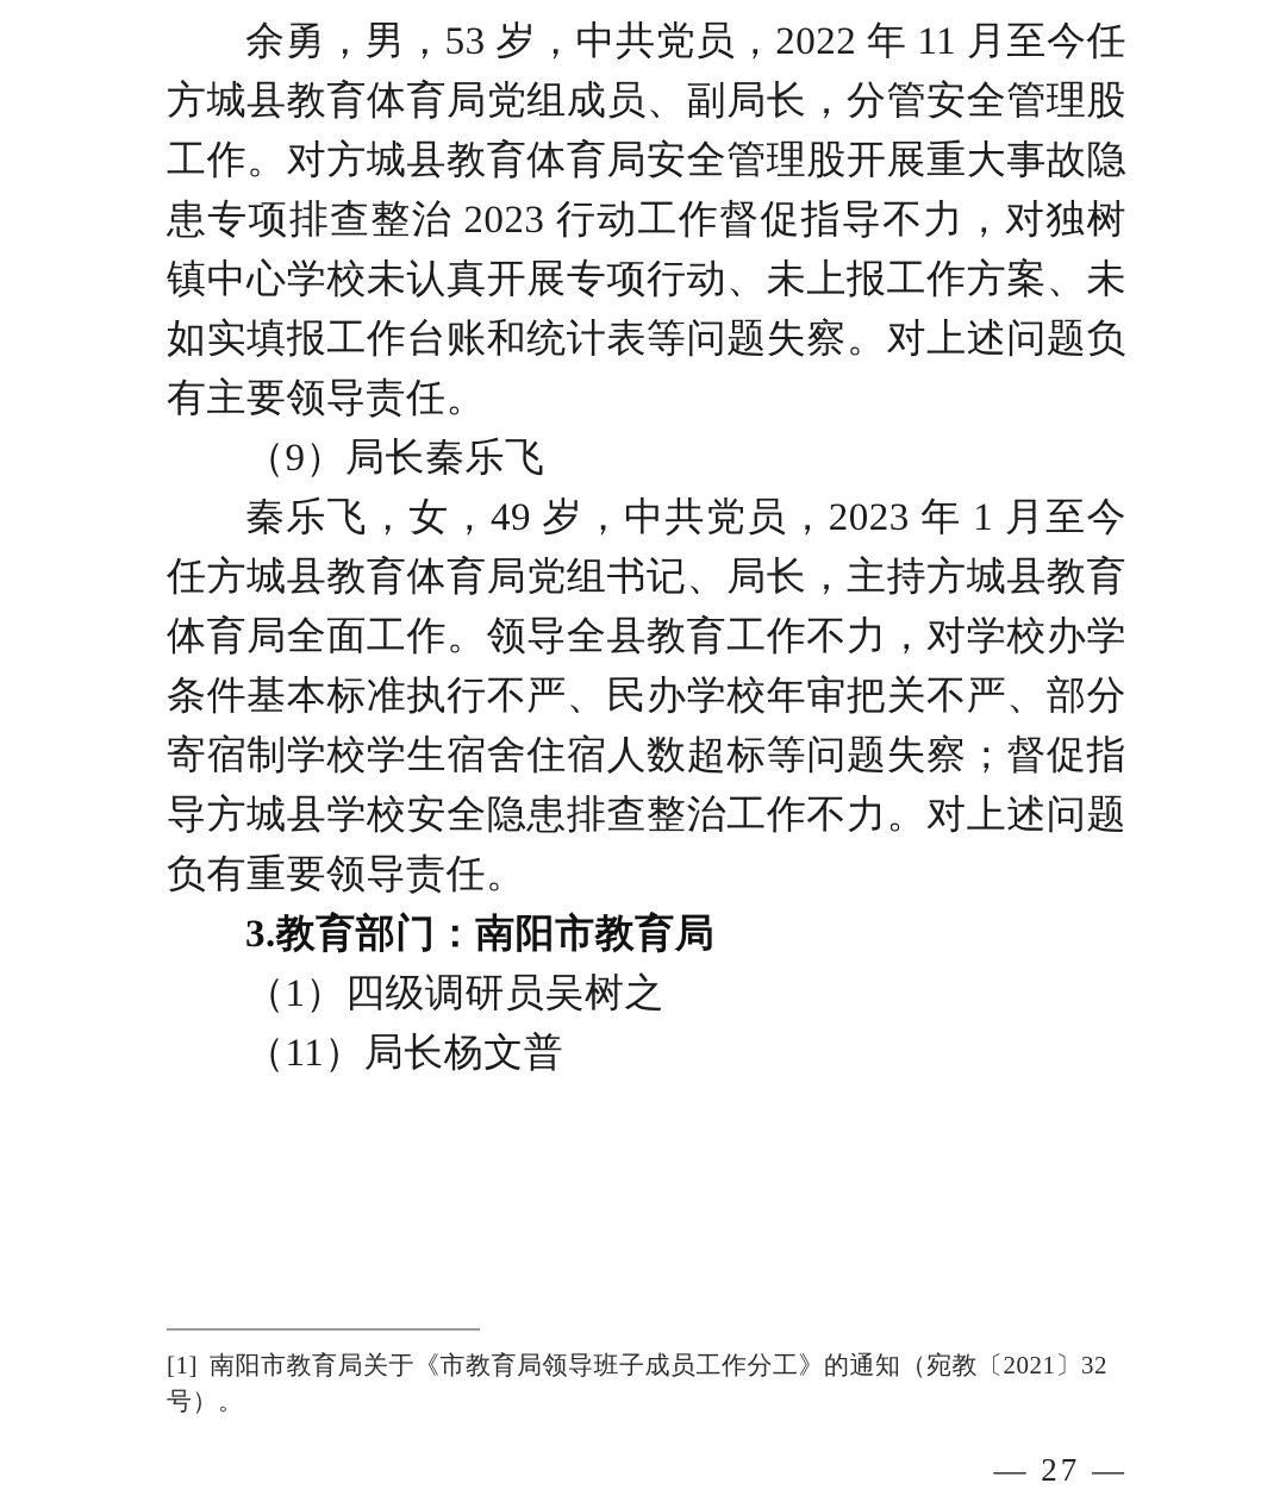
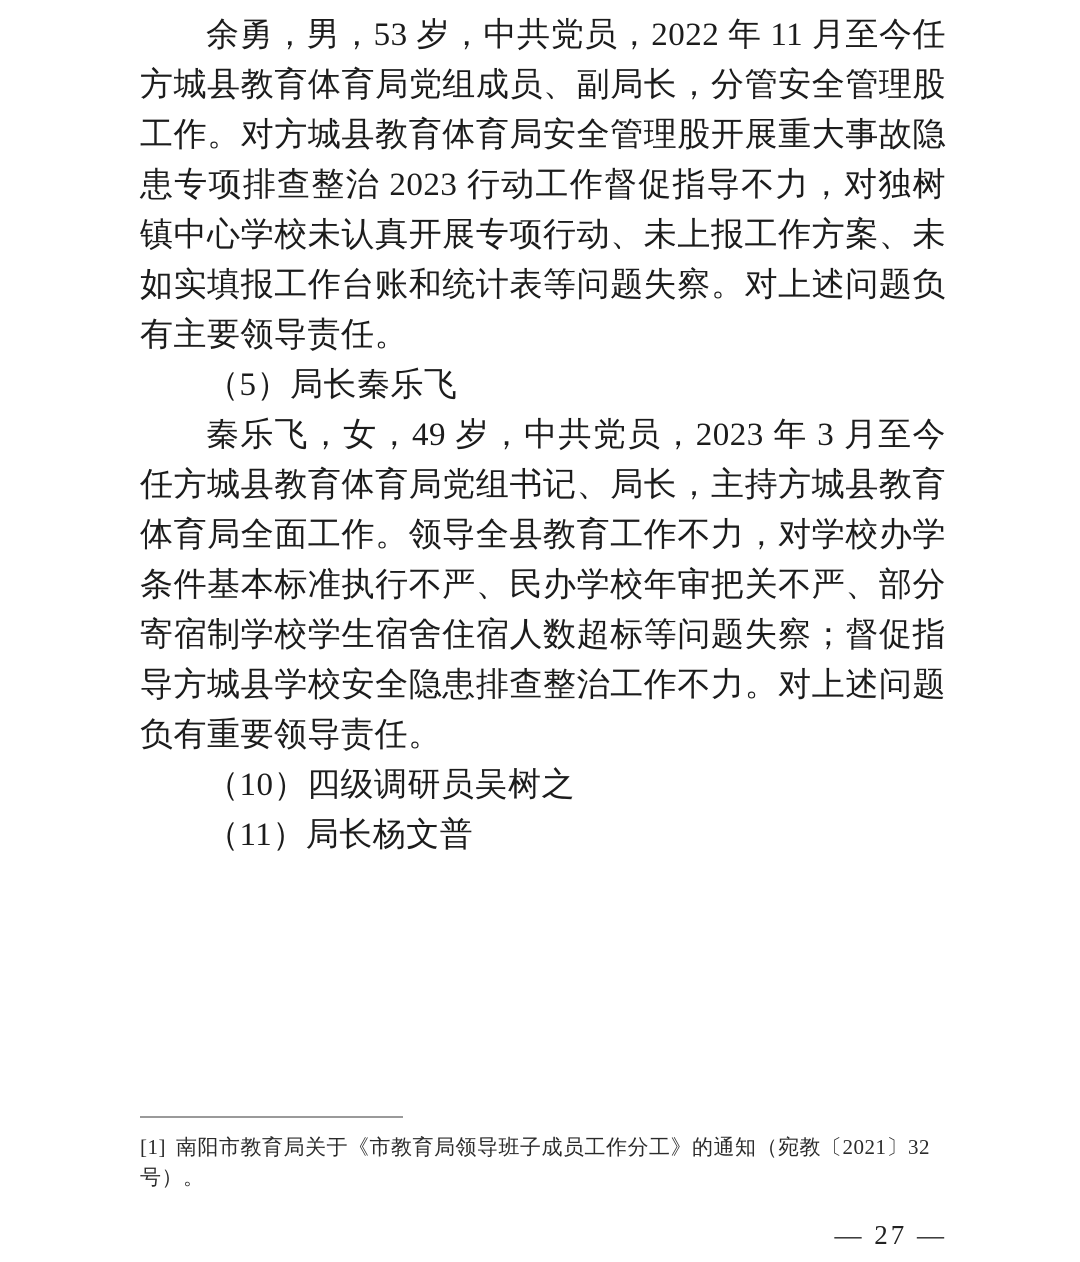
  余勇，男，53 岁，中共党员，2022 年 11 月至今任方城县教育体育局党组成员、副局长，分管安全管理股工作。对方城县教育体育局安全管理股开展重大事故隐患专项排查整治 2023 行动工作督促指导不力，对独树镇中心学校未认真开展专项行动、未上报工作方案、未如实填报工作台账和统计表等问题失察。对上述问题负有主要领导责任。
- （9）局长秦乐飞
+ （5）局长秦乐飞
- 秦乐飞，女，49 岁，中共党员，2023 年 1 月至今任方城县教育体育局党组书记、局长，主持方城县教育体育局全面工作。领导全县教育工作不力，对学校办学条件基本标准执行不严、民办学校年审把关不严、部分寄宿制学校学生宿舍住宿人数超标等问题失察；督促指导方城县学校安全隐患排查整治工作不力。对上述问题负有重要领导责任。
+ 秦乐飞，女，49 岁，中共党员，2023 年 3 月至今任方城县教育体育局党组书记、局长，主持方城县教育体育局全面工作。领导全县教育工作不力，对学校办学条件基本标准执行不严、民办学校年审把关不严、部分寄宿制学校学生宿舍住宿人数超标等问题失察；督促指导方城县学校安全隐患排查整治工作不力。对上述问题负有重要领导责任。
- 3.教育部门：南阳市教育局
- （1）四级调研员吴树之
+ （10）四级调研员吴树之
  （11）局长杨文普
  [1] 南阳市教育局关于《市教育局领导班子成员工作分工》的通知（宛教〔2021〕32 号）。
  — 27 —
